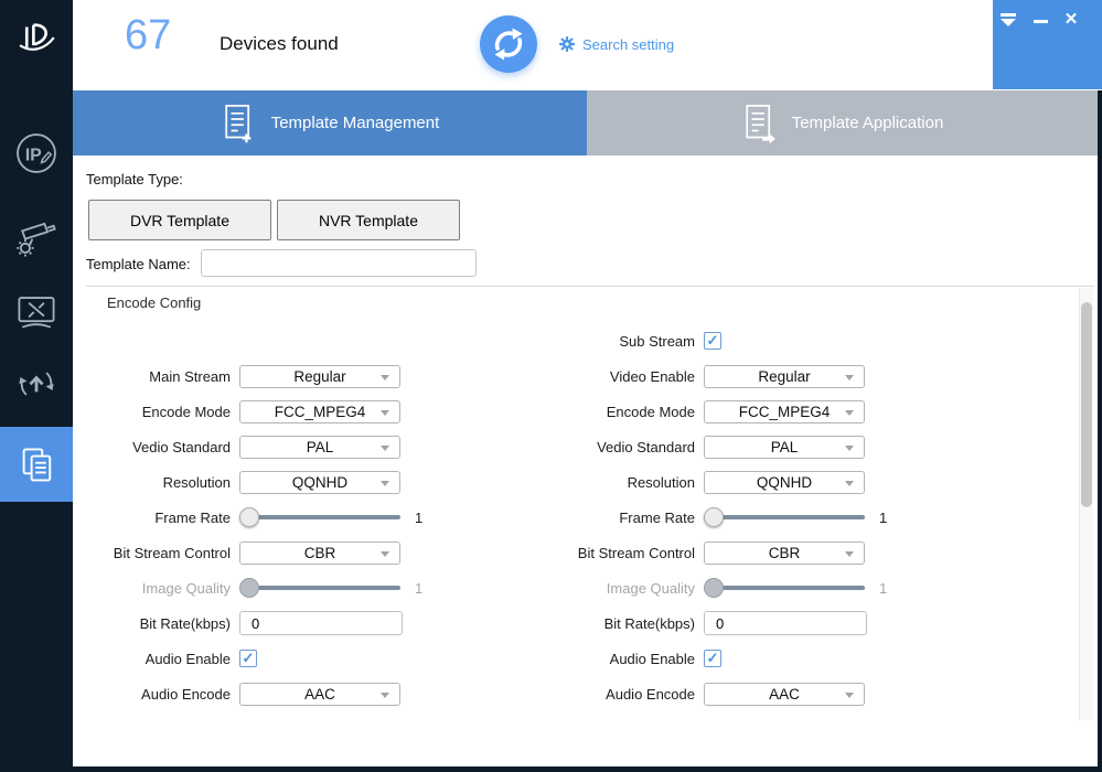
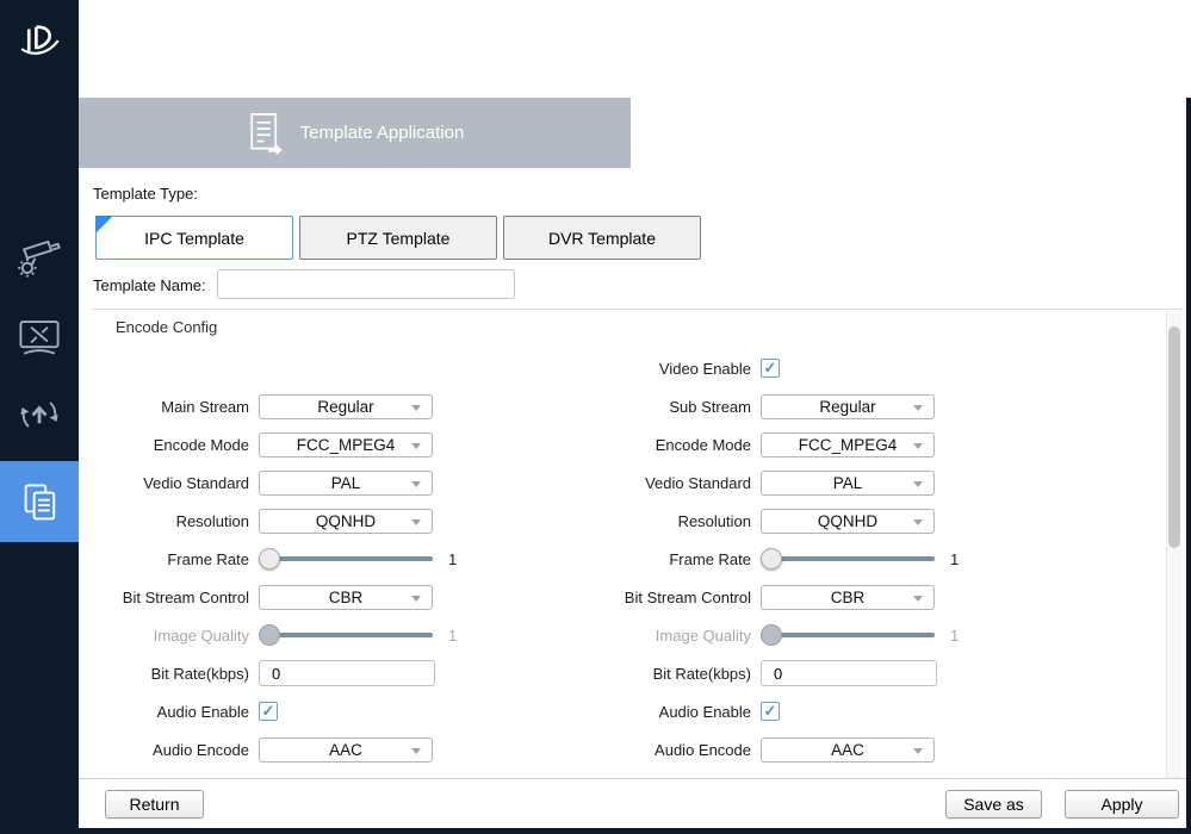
- IP
- 67
- Devices found
- Search setting
- ✕
- Template Management
  Template Application
  Template Type:
+ IPC Template
+ PTZ Template
  DVR Template
- NVR Template
  Template Name:
  Encode Config
  Main Stream
  Regular
  Encode Mode
  FCC_MPEG4
  Vedio Standard
  PAL
  Resolution
  QQNHD
  Frame Rate
  1
  Bit Stream Control
  CBR
  Image Quality
  1
  Bit Rate(kbps)
  0
  Audio Enable
  ✓
  Audio Encode
  AAC
- Sub Stream
+ Video Enable
  ✓
- Video Enable
+ Sub Stream
  Regular
  Encode Mode
  FCC_MPEG4
  Vedio Standard
  PAL
  Resolution
  QQNHD
  Frame Rate
  1
  Bit Stream Control
  CBR
  Image Quality
  1
  Bit Rate(kbps)
  0
  Audio Enable
  ✓
  Audio Encode
  AAC
+ Return
+ Save as
+ Apply
